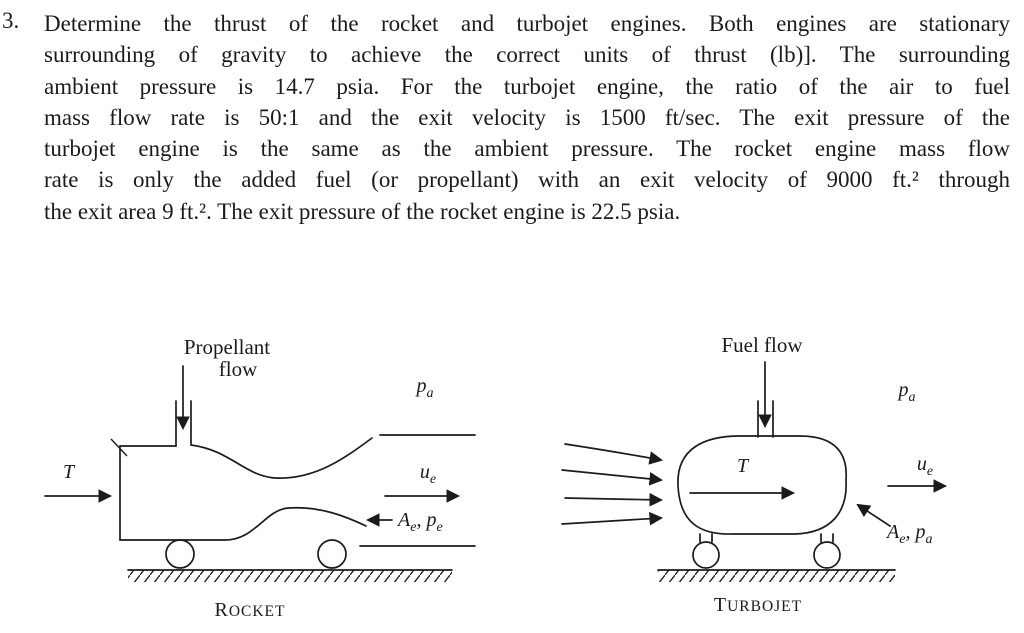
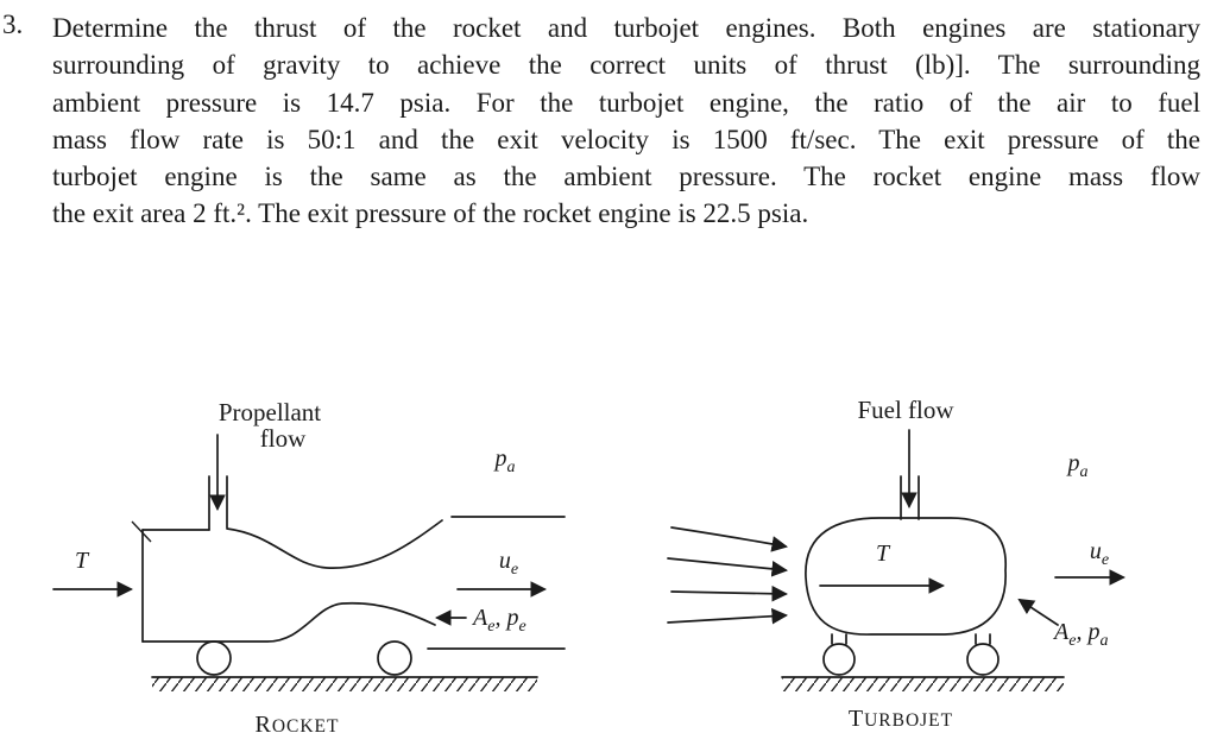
  3.
  Determine the thrust of the rocket and turbojet engines. Both engines are stationary
  surrounding of gravity to achieve the correct units of thrust (lb)]. The surrounding
  ambient pressure is 14.7 psia. For the turbojet engine, the ratio of the air to fuel
  mass flow rate is 50:1 and the exit velocity is 1500 ft/sec. The exit pressure of the
  turbojet engine is the same as the ambient pressure. The rocket engine mass flow
- rate is only the added fuel (or propellant) with an exit velocity of 9000 ft.² through
- the exit area 9 ft.². The exit pressure of the rocket engine is 22.5 psia.
+ the exit area 2 ft.². The exit pressure of the rocket engine is 22.5 psia.
  Propellant
  flow
  T
  pa
  ue
  Ae , pe
  ROCKET
  Fuel flow
  T
  pa
  ue
  Ae , pa
  TURBOJET
